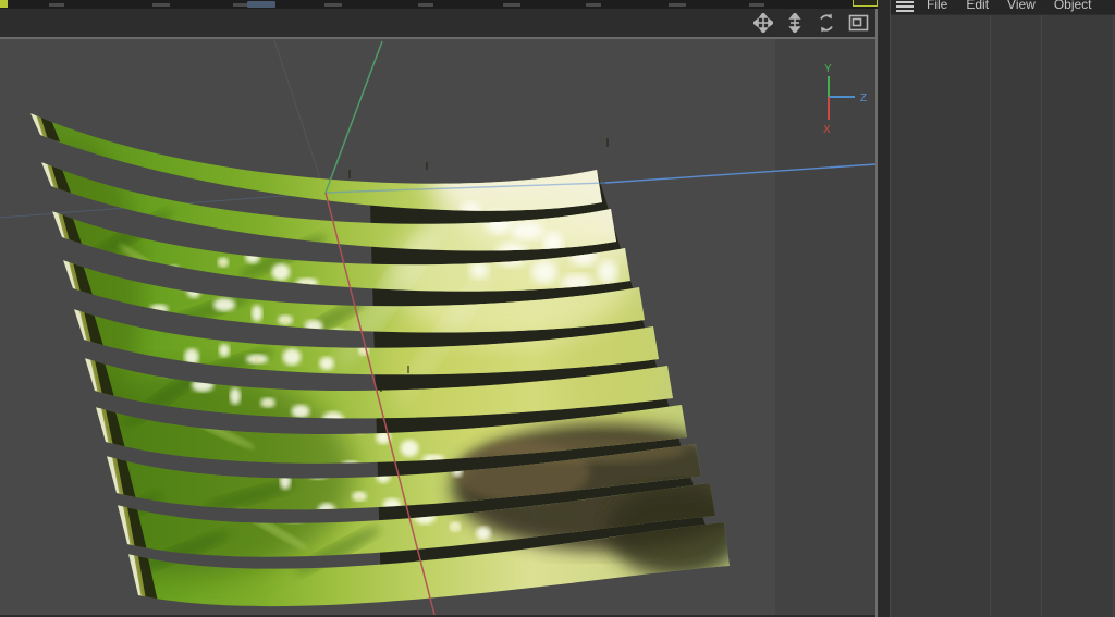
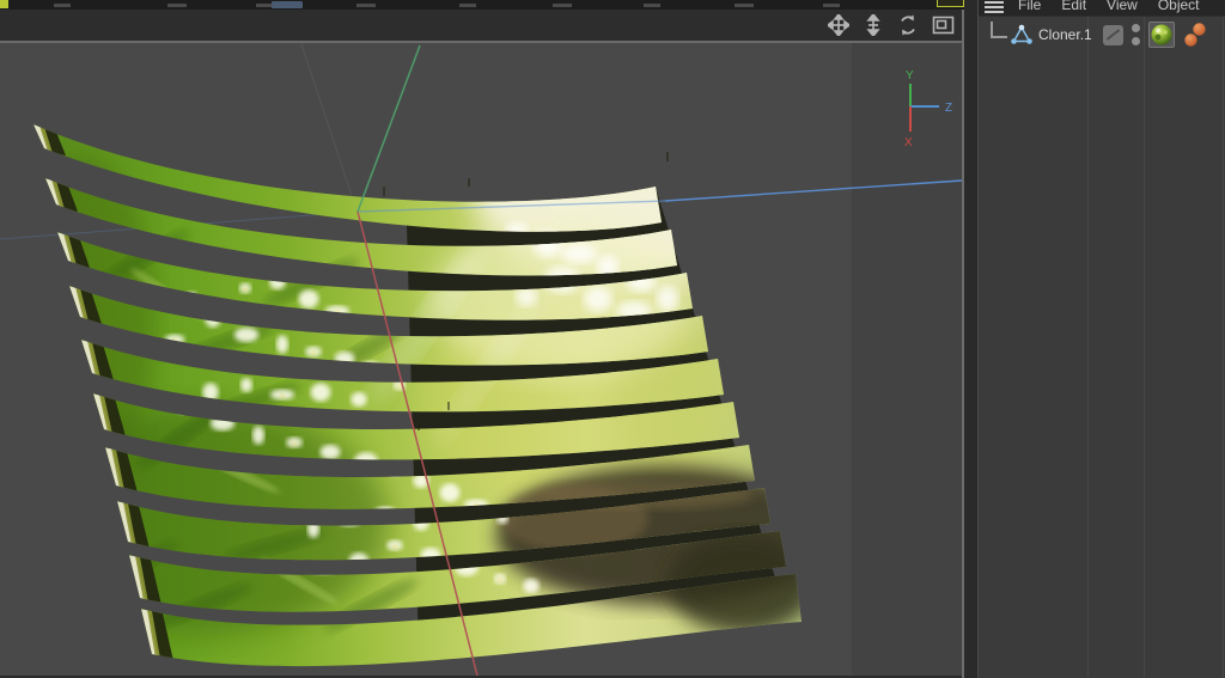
  Y
  Z
  X
  File
  Edit
  View
  Object
+ Cloner.1
